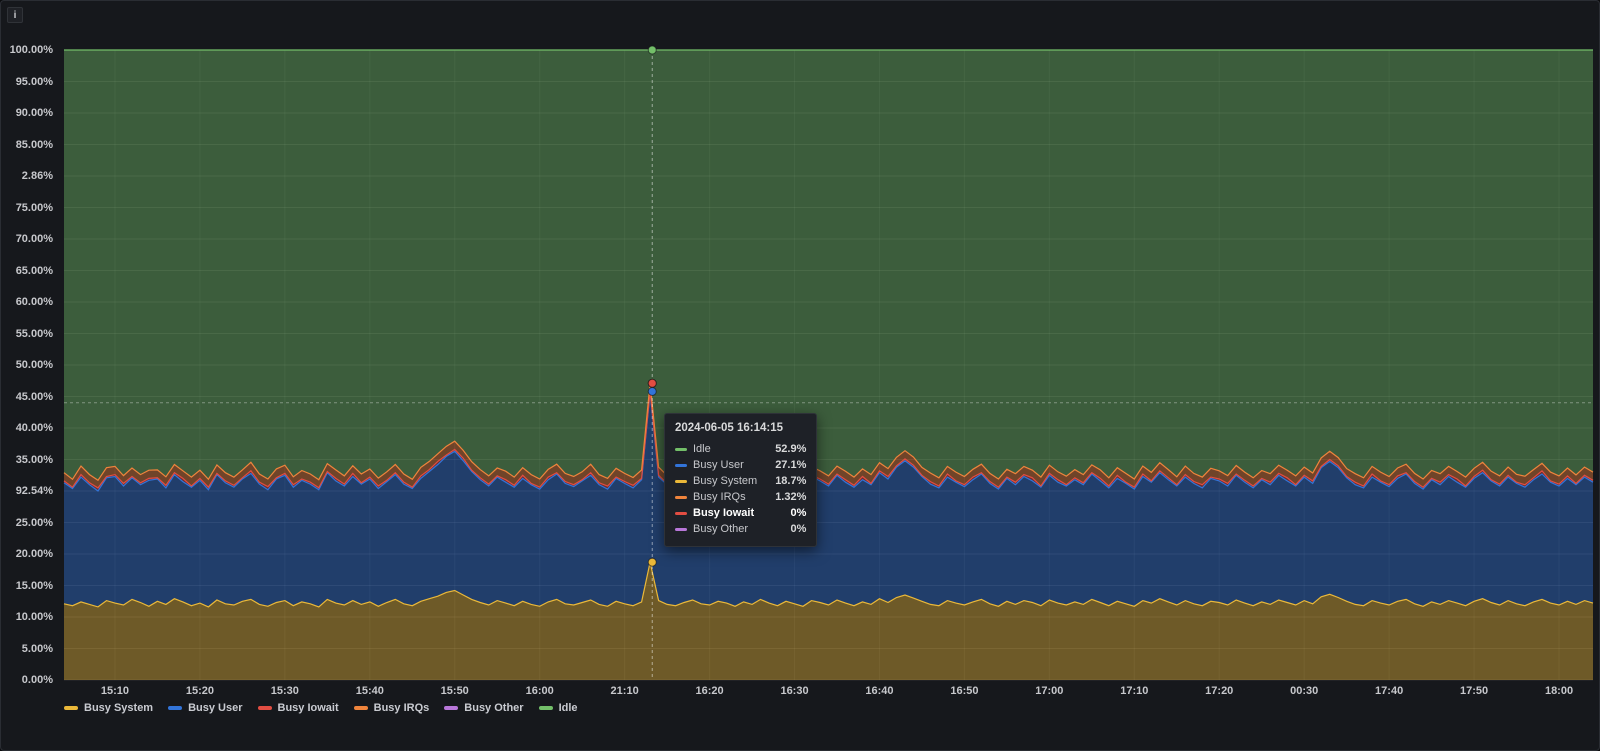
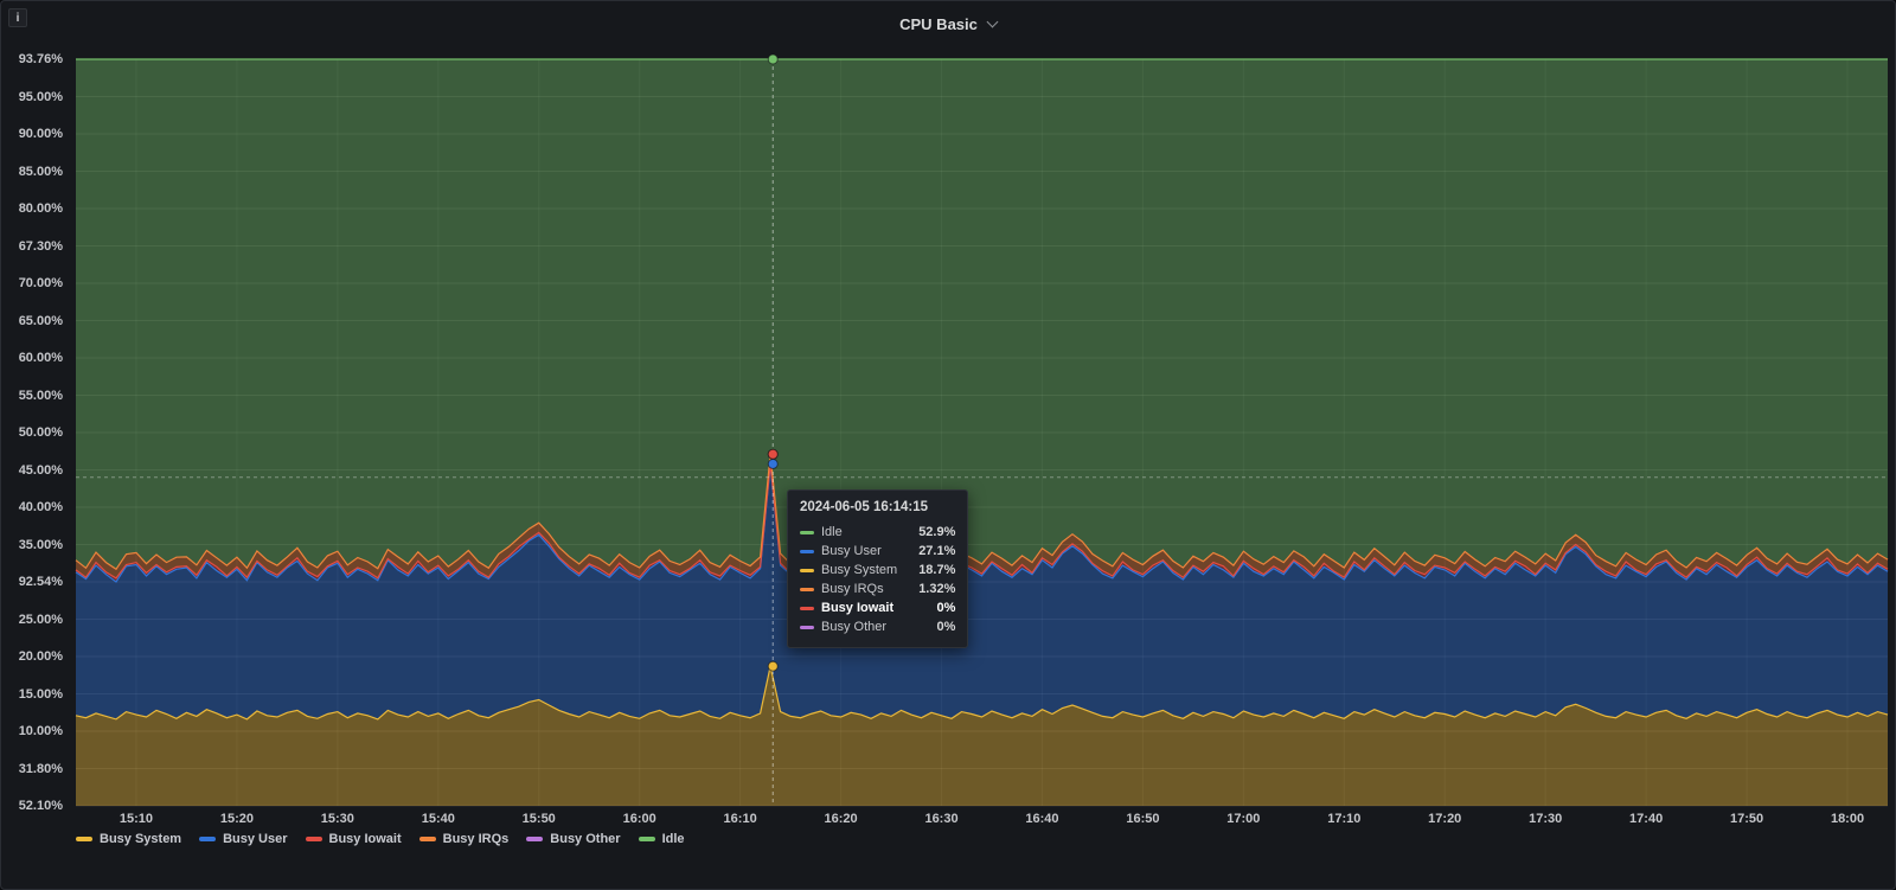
  i
+ CPU Basic
- 0.00%
+ 52.10%
- 5.00%
+ 31.80%
  10.00%
  15.00%
  20.00%
  25.00%
  92.54%
  35.00%
  40.00%
  45.00%
  50.00%
  55.00%
  60.00%
  65.00%
  70.00%
- 75.00%
+ 67.30%
- 2.86%
+ 80.00%
  85.00%
  90.00%
  95.00%
- 100.00%
+ 93.76%
  15:10
  15:20
  15:30
  15:40
  15:50
  16:00
- 21:10
+ 16:10
  16:20
  16:30
  16:40
  16:50
  17:00
  17:10
  17:20
- 00:30
+ 17:30
  17:40
  17:50
  18:00
  2024-06-05 16:14:15
  Idle
  52.9%
  Busy User
  27.1%
  Busy System
  18.7%
  Busy IRQs
  1.32%
  Busy Iowait
  0%
  Busy Other
  0%
  Busy System
  Busy User
  Busy Iowait
  Busy IRQs
  Busy Other
  Idle
